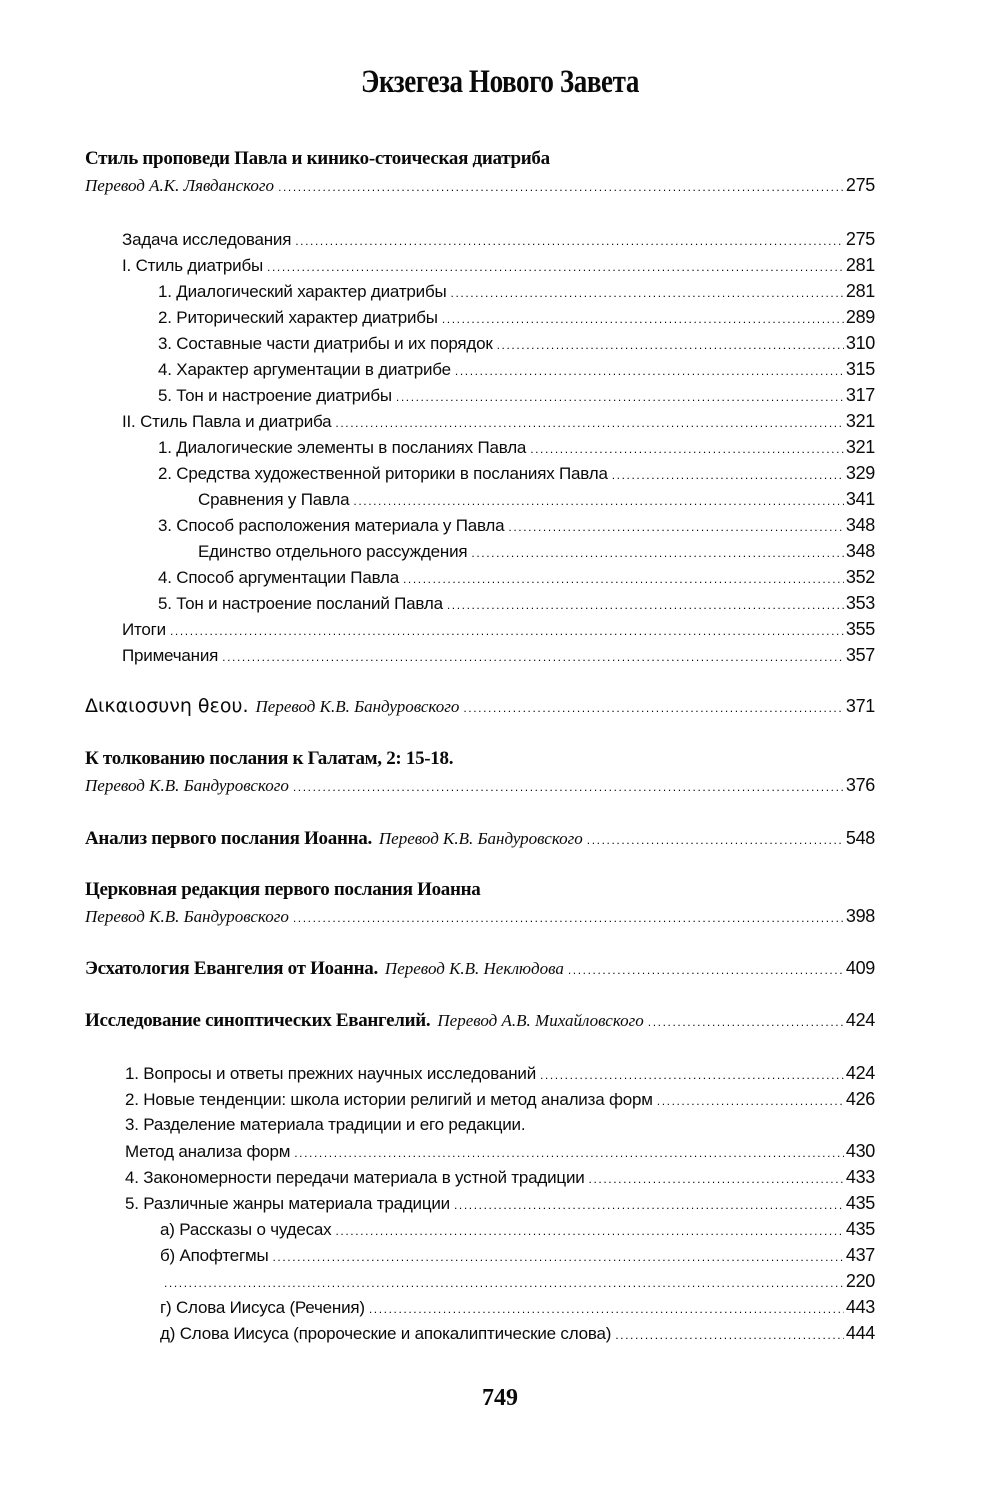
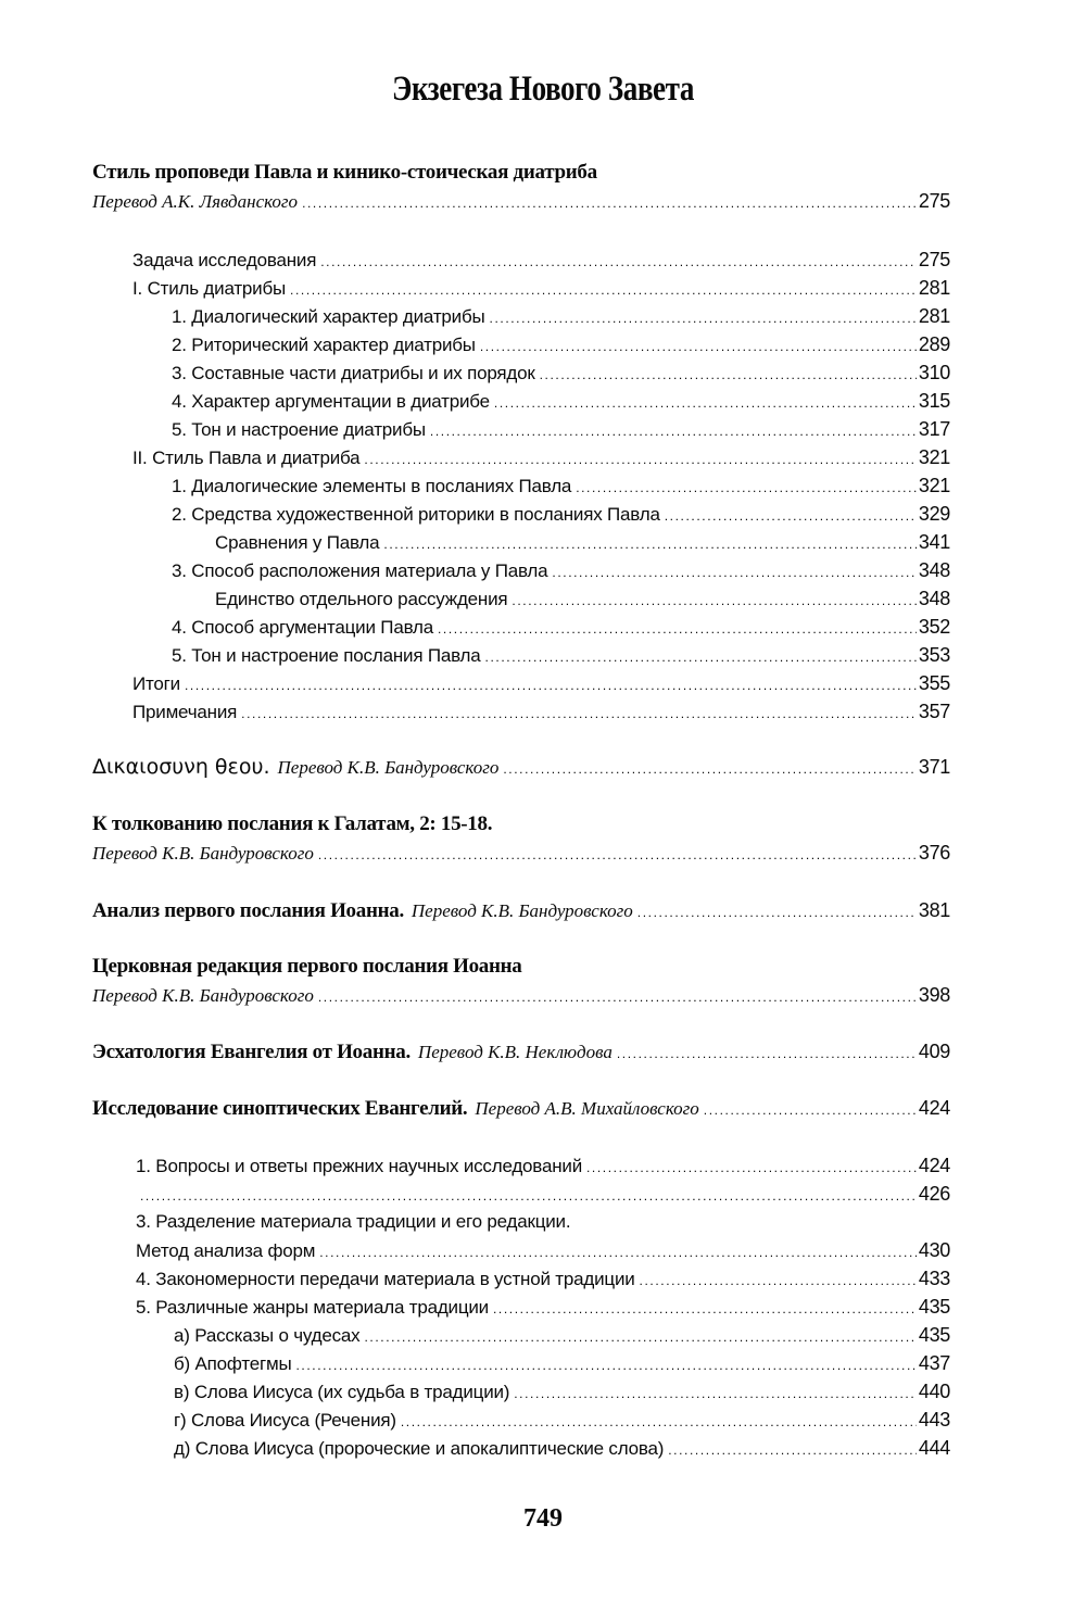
  Экзегеза Нового Завета
  Стиль проповеди Павла и кинико-стоическая диатриба
  Перевод А.К. Лявданского
  275
  Задача исследования
  275
  I. Стиль диатрибы
  281
  1. Диалогический характер диатрибы
  281
  2. Риторический характер диатрибы
  289
  3. Составные части диатрибы и их порядок
  310
  4. Характер аргументации в диатрибе
  315
  5. Тон и настроение диатрибы
  317
  II. Стиль Павла и диатриба
  321
  1. Диалогические элементы в посланиях Павла
  321
  2. Средства художественной риторики в посланиях Павла
  329
  Сравнения у Павла
  341
  3. Способ расположения материала у Павла
  348
  Единство отдельного рассуждения
  348
  4. Способ аргументации Павла
  352
- 5. Тон и настроение посланий Павла
+ 5. Тон и настроение послания Павла
  353
  Итоги
  355
  Примечания
  357
  Δικαιοσυνη θεου.
  Перевод К.В. Бандуровского
  371
  К толкованию послания к Галатам, 2: 15-18.
  Перевод К.В. Бандуровского
  376
  Анализ первого послания Иоанна.
  Перевод К.В. Бандуровского
- 548
+ 381
  Церковная редакция первого послания Иоанна
  Перевод К.В. Бандуровского
  398
  Эсхатология Евангелия от Иоанна.
  Перевод К.В. Неклюдова
  409
  Исследование синоптических Евангелий.
  Перевод А.В. Михайловского
  424
  1. Вопросы и ответы прежних научных исследований
  424
- 2. Новые тенденции: школа истории религий и метод анализа форм
  426
  3. Разделение материала традиции и его редакции.
  Метод анализа форм
  430
  4. Закономерности передачи материала в устной традиции
  433
  5. Различные жанры материала традиции
  435
  а) Рассказы о чудесах
  435
  б) Апофтегмы
  437
+ в) Слова Иисуса (их судьба в традиции)
- 220
+ 440
  г) Слова Иисуса (Речения)
  443
  д) Слова Иисуса (пророческие и апокалиптические слова)
  444
  749
